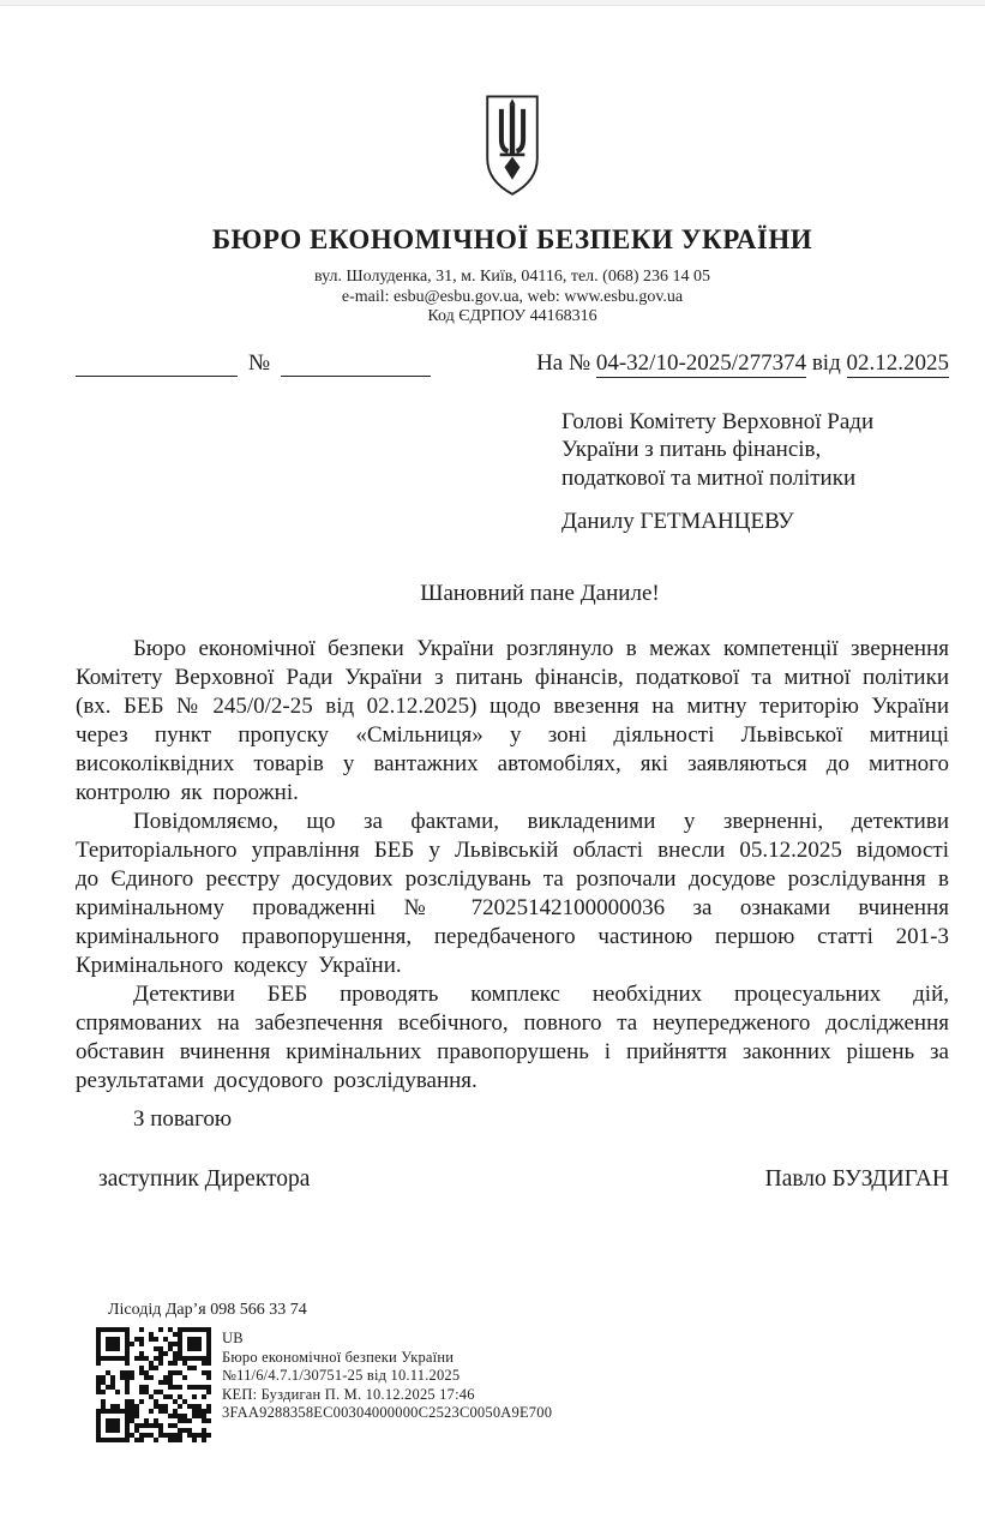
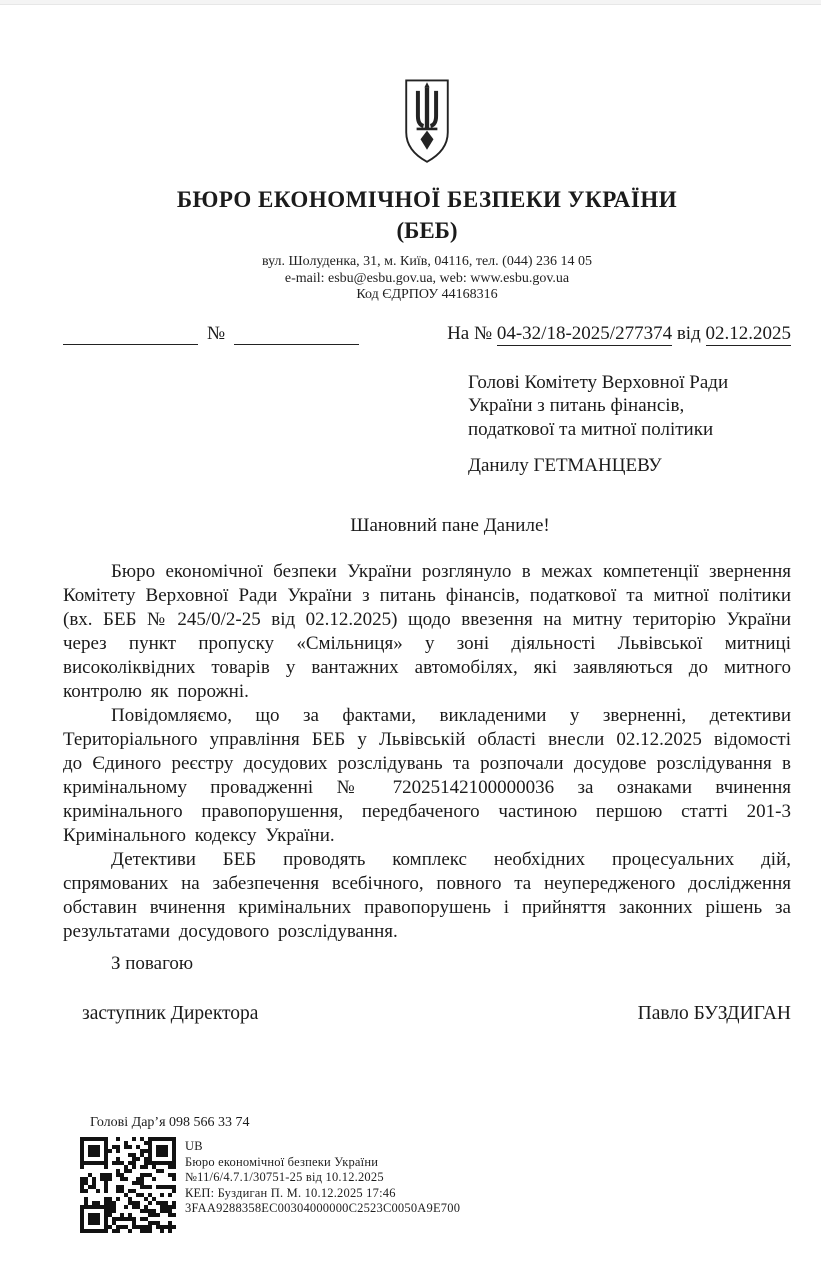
  БЮРО ЕКОНОМІЧНОЇ БЕЗПЕКИ УКРАЇНИ
+ (БЕБ)
- вул. Шолуденка, 31, м. Київ, 04116, тел. (068) 236 14 05
+ вул. Шолуденка, 31, м. Київ, 04116, тел. (044) 236 14 05
  e-mail: esbu@esbu.gov.ua, web: www.esbu.gov.ua
  Код ЄДРПОУ 44168316
  №
- На № 04-32/10-2025/277374 від 02.12.2025
+ На № 04-32/18-2025/277374 від 02.12.2025
  Голові Комітету Верховної Ради
  України з питань фінансів,
  податкової та митної політики
  Данилу ГЕТМАНЦЕВУ
  Шановний пане Даниле!
  Бюро економічної безпеки України розглянуло в межах компетенції звернення Комітету Верховної Ради України з питань фінансів, податкової та митної політики (вх. БЕБ № 245/0/2-25 від 02.12.2025) щодо ввезення на митну територію України через пункт пропуску «Смільниця» у зоні діяльності Львівської митниці високоліквідних товарів у вантажних автомобілях, які заявляються до митного контролю як порожні.
- Повідомляємо, що за фактами, викладеними у зверненні, детективи Територіального управління БЕБ у Львівській області внесли 05.12.2025 відомості до Єдиного реєстру досудових розслідувань та розпочали досудове розслідування в кримінальному провадженні № 72025142100000036 за ознаками вчинення кримінального правопорушення, передбаченого частиною першою статті 201-3 Кримінального кодексу України.
+ Повідомляємо, що за фактами, викладеними у зверненні, детективи Територіального управління БЕБ у Львівській області внесли 02.12.2025 відомості до Єдиного реєстру досудових розслідувань та розпочали досудове розслідування в кримінальному провадженні № 72025142100000036 за ознаками вчинення кримінального правопорушення, передбаченого частиною першою статті 201-3 Кримінального кодексу України.
  Детективи БЕБ проводять комплекс необхідних процесуальних дій, спрямованих на забезпечення всебічного, повного та неупередженого дослідження обставин вчинення кримінальних правопорушень і прийняття законних рішень за результатами досудового розслідування.
  З повагою
  заступник Директора
  Павло БУЗДИГАН
- Лісодід Дар’я 098 566 33 74
+ Голові Дар’я 098 566 33 74
  UB
  Бюро економічної безпеки України
- №11/6/4.7.1/30751-25 від 10.11.2025
+ №11/6/4.7.1/30751-25 від 10.12.2025
  КЕП: Буздиган П. М. 10.12.2025 17:46
  3FAA9288358EC00304000000C2523C0050A9E700
